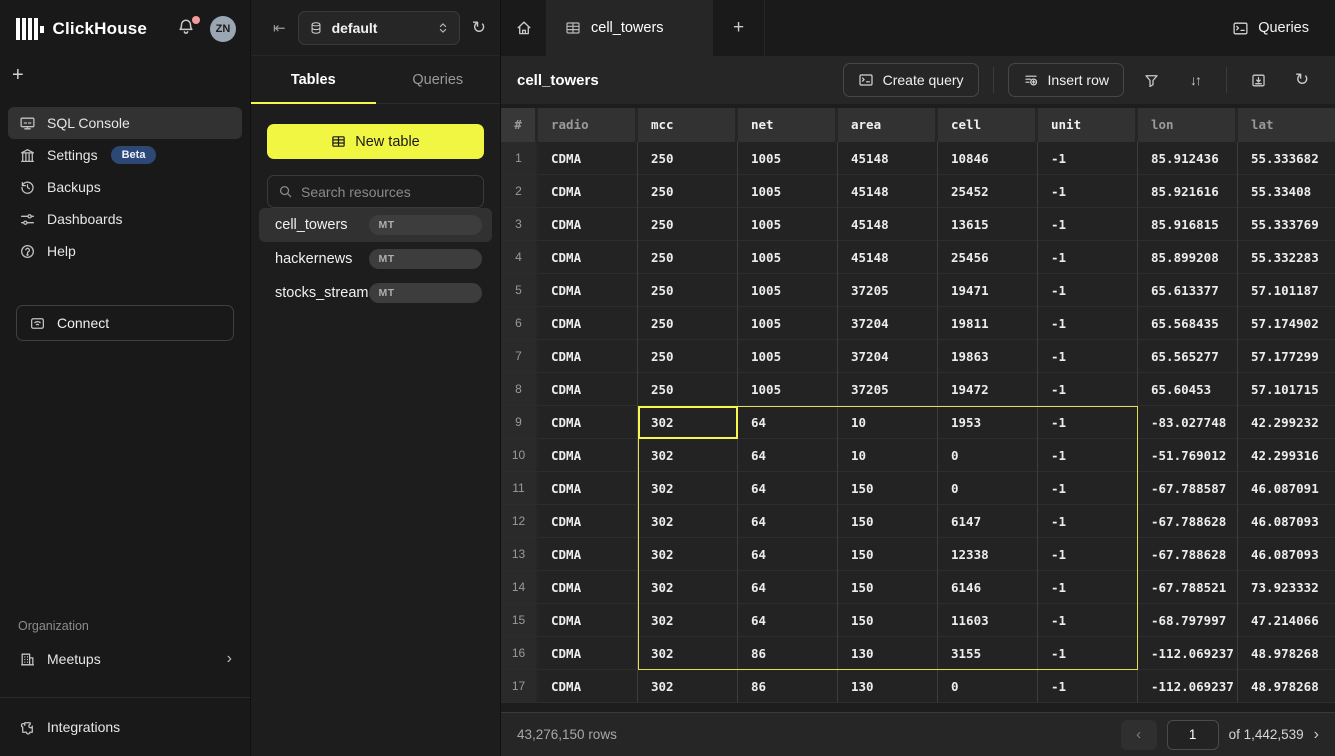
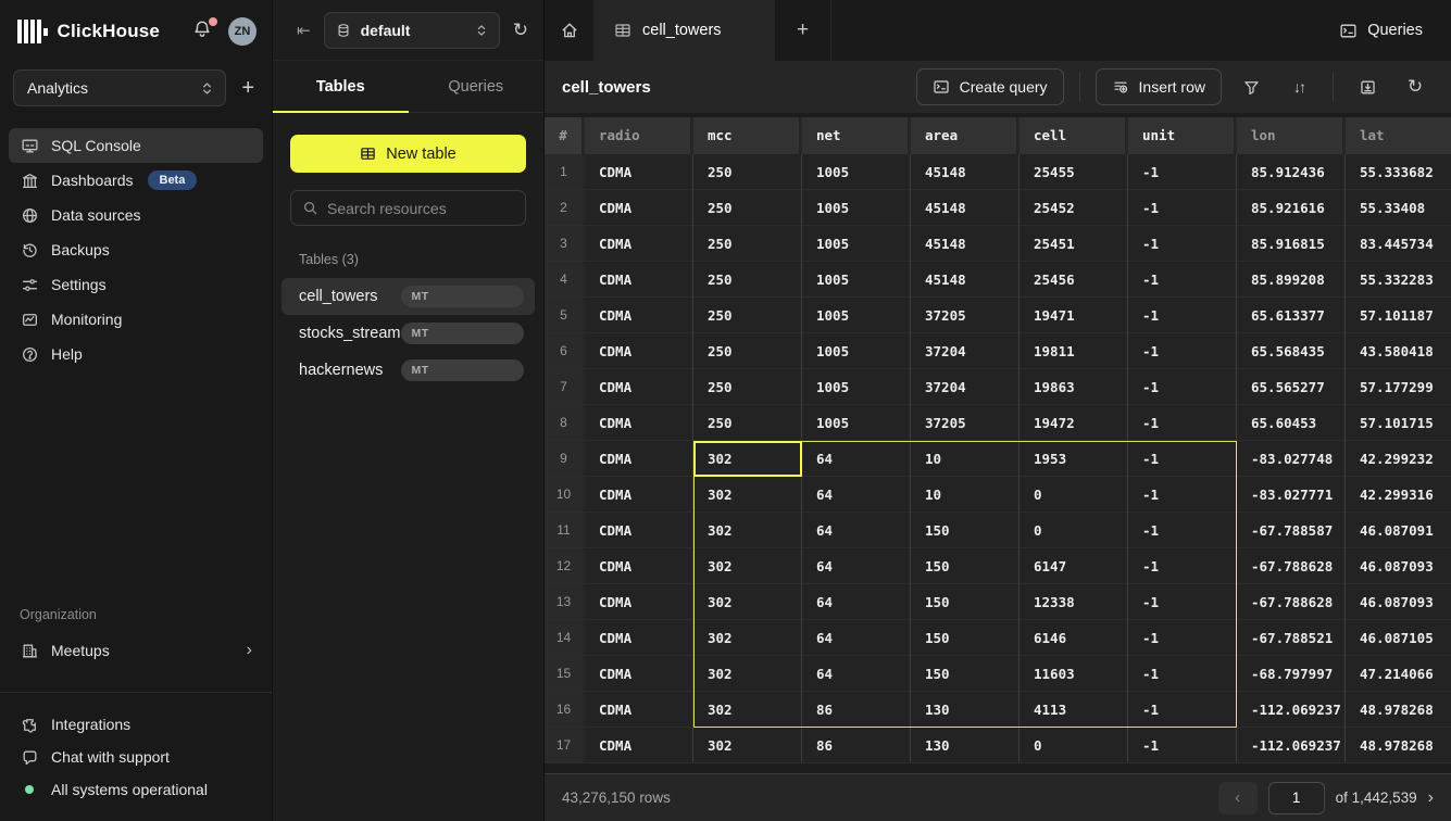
  ClickHouse
  ZN
+ Analytics
  +
  SQL Console
- Settings
+ Dashboards
  Beta
+ Data sources
  Backups
- Dashboards
+ Settings
+ Monitoring
  Help
- Connect
  Organization
  Meetups
  ›
  Integrations
+ Chat with support
+ All systems operational
  ⇤
  default
  ↻
  Tables
  Queries
  New table
  Search resources
+ Tables (3)
  cell_towers
  MT
- hackernews
+ stocks_stream
  MT
- stocks_stream
+ hackernews
  MT
  cell_towers
  +
  Queries
  cell_towers
  Create query
  Insert row
  ↓↑
  ↻
  #
  radio
  mcc
  net
  area
  cell
  unit
  lon
  lat
  1
  CDMA
  250
  1005
  45148
- 10846
+ 25455
  -1
  85.912436
  55.333682
  2
  CDMA
  250
  1005
  45148
  25452
  -1
  85.921616
  55.33408
  3
  CDMA
  250
  1005
  45148
- 13615
+ 25451
  -1
  85.916815
- 55.333769
+ 83.445734
  4
  CDMA
  250
  1005
  45148
  25456
  -1
  85.899208
  55.332283
  5
  CDMA
  250
  1005
  37205
  19471
  -1
  65.613377
  57.101187
  6
  CDMA
  250
  1005
  37204
  19811
  -1
  65.568435
- 57.174902
+ 43.580418
  7
  CDMA
  250
  1005
  37204
  19863
  -1
  65.565277
  57.177299
  8
  CDMA
  250
  1005
  37205
  19472
  -1
  65.60453
  57.101715
  9
  CDMA
  302
  64
  10
  1953
  -1
  -83.027748
  42.299232
  10
  CDMA
  302
  64
  10
  0
  -1
- -51.769012
+ -83.027771
  42.299316
  11
  CDMA
  302
  64
  150
  0
  -1
  -67.788587
  46.087091
  12
  CDMA
  302
  64
  150
  6147
  -1
  -67.788628
  46.087093
  13
  CDMA
  302
  64
  150
  12338
  -1
  -67.788628
  46.087093
  14
  CDMA
  302
  64
  150
  6146
  -1
  -67.788521
- 73.923332
+ 46.087105
  15
  CDMA
  302
  64
  150
  11603
  -1
  -68.797997
  47.214066
  16
  CDMA
  302
  86
  130
- 3155
+ 4113
  -1
  -112.069237
  48.978268
  17
  CDMA
  302
  86
  130
  0
  -1
  -112.069237
  48.978268
  43,276,150 rows
  ‹
  1
  of 1,442,539
  ›
